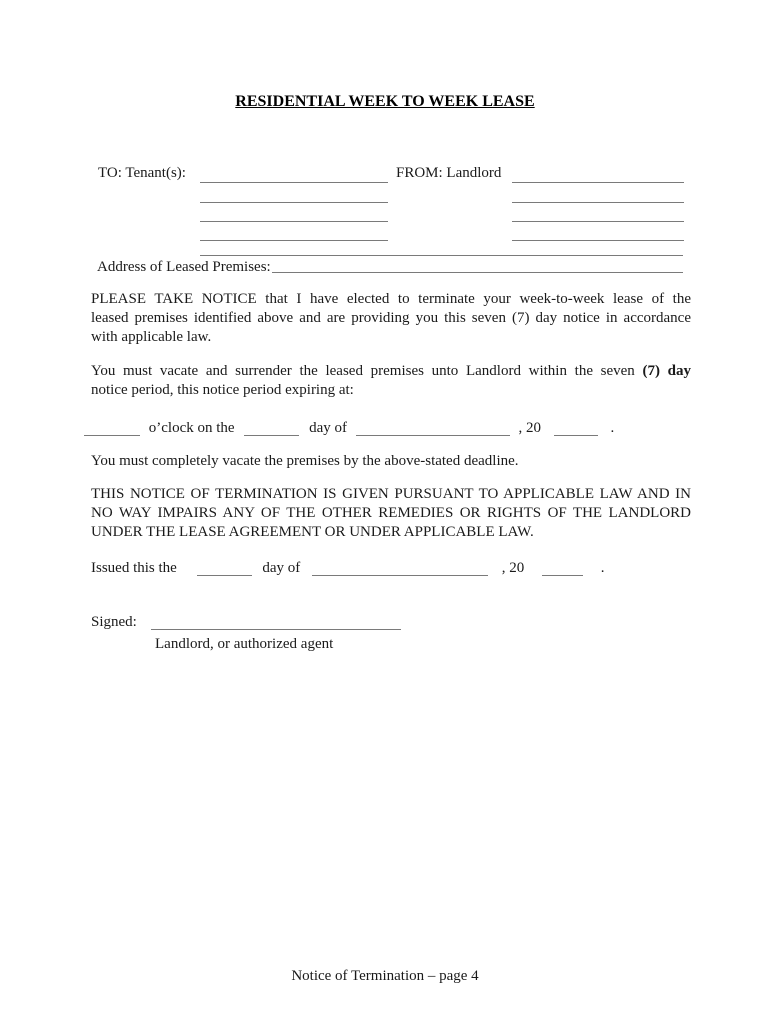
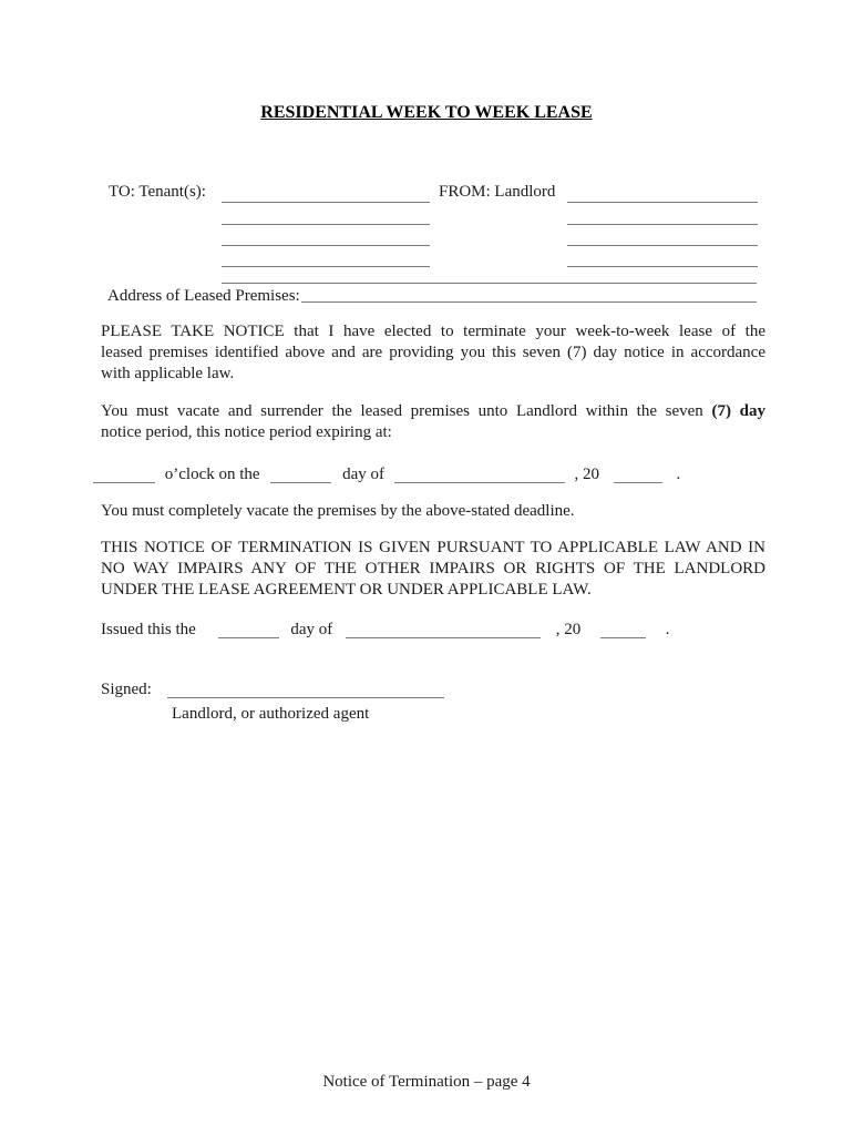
  RESIDENTIAL WEEK TO WEEK LEASE
  TO: Tenant(s):
  FROM: Landlord
  Address of Leased Premises:
  PLEASE TAKE NOTICE that I have elected to terminate your week-to-week lease of the
  leased premises identified above and are providing you this seven (7) day notice in accordance
  with applicable law.
  You must vacate and surrender the leased premises unto Landlord within the seven (7) day
  notice period, this notice period expiring at:
  o’clock on the day of , 20 .
  You must completely vacate the premises by the above-stated deadline.
  THIS NOTICE OF TERMINATION IS GIVEN PURSUANT TO APPLICABLE LAW AND IN
- NO WAY IMPAIRS ANY OF THE OTHER REMEDIES OR RIGHTS OF THE LANDLORD
+ NO WAY IMPAIRS ANY OF THE OTHER IMPAIRS OR RIGHTS OF THE LANDLORD
  UNDER THE LEASE AGREEMENT OR UNDER APPLICABLE LAW.
  Issued this the day of , 20 .
  Signed:
  Landlord, or authorized agent
  Notice of Termination – page 4
